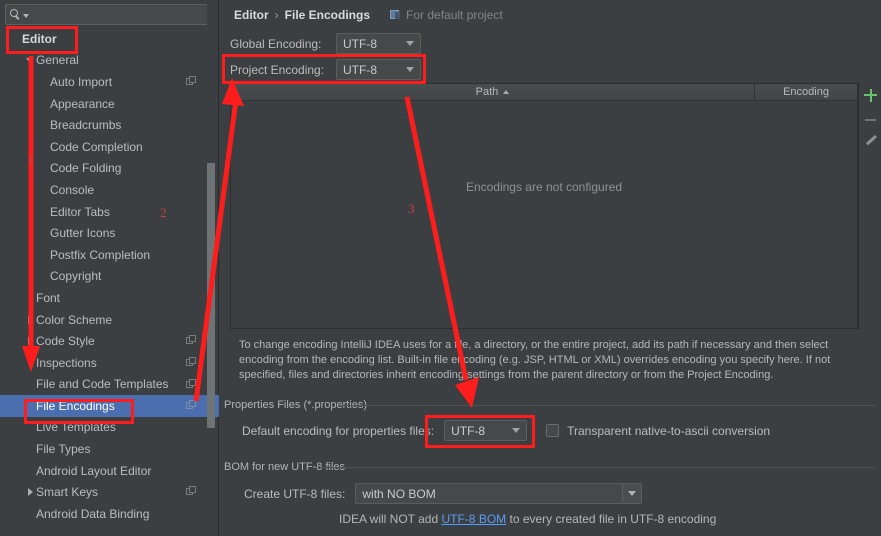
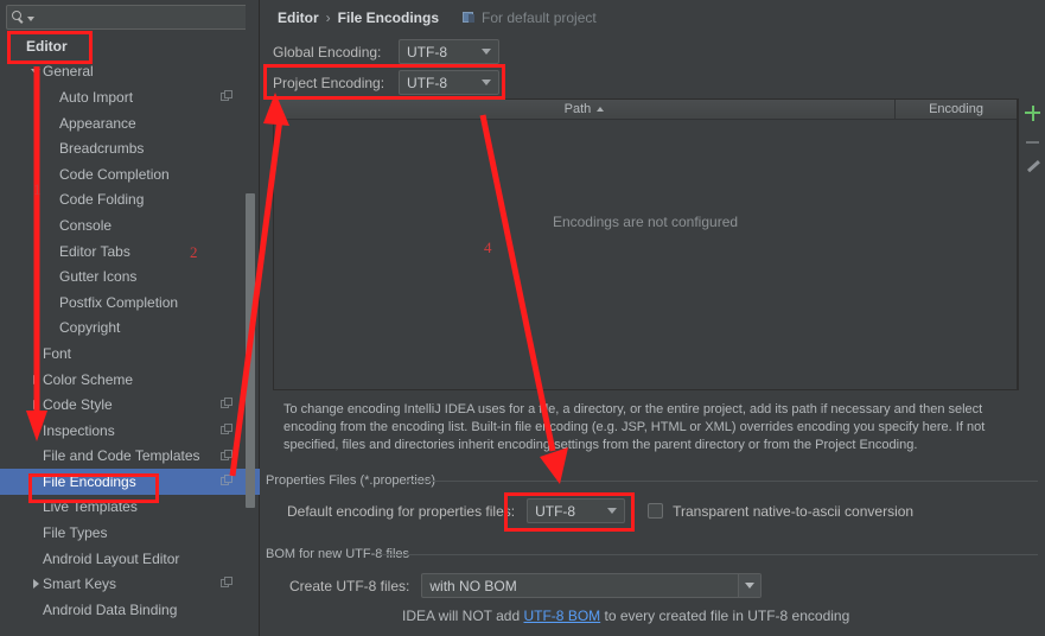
  Editor
  General
  Auto Import
  Appearance
  Breadcrumbs
  Code Completion
  Code Folding
  Console
  Editor Tabs
  Gutter Icons
  Postfix Completion
  Copyright
  Font
  Color Scheme
  Code Style
  Inspections
  File and Code Templates
  File Encodings
  Live Templates
  File Types
  Android Layout Editor
  Smart Keys
  Android Data Binding
  Editor
  ›
  File Encodings
  For default project
  Global Encoding:
  UTF-8
  Project Encoding:
  UTF-8
  Path
  Encoding
  Encodings are not configured
  To change encoding IntelliJ IDEA uses for a fe, a directory, or the entire project, add its path if necessary and then select encoding from the encoding list. Built-in file ecoding (e.g. JSP, HTML or XML) overrides encoding you specify here. If not specified, files and directories inherit encoding settings from the parent directory or from the Project Encoding.
  Properties Files (*.prop
  Default encoding for properties files:
  UTF-8
  Transparent native-to-ascii conversion
  Create UTF-8 files:
  with NO BOM
  IDEA will NOT add UTF-8 BOM to every created file in UTF-8 encoding
  1
  2
- 3
+ 4
